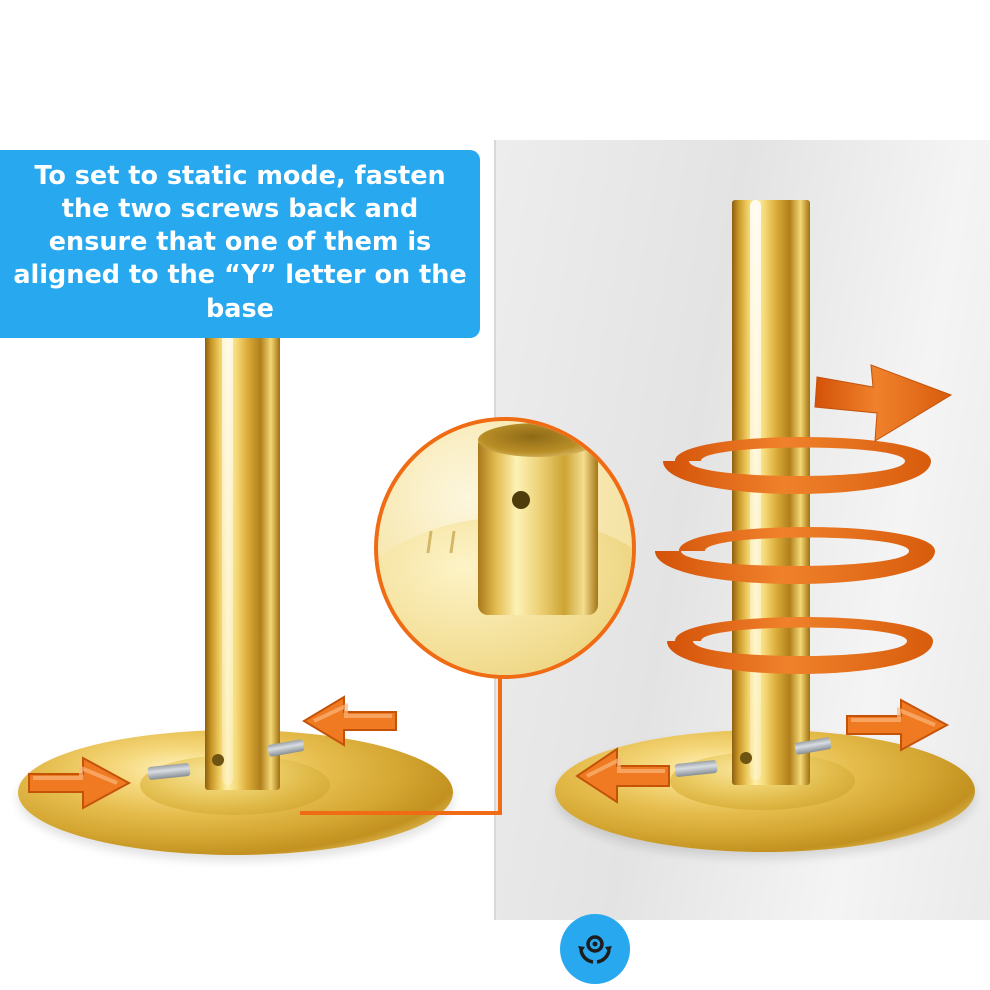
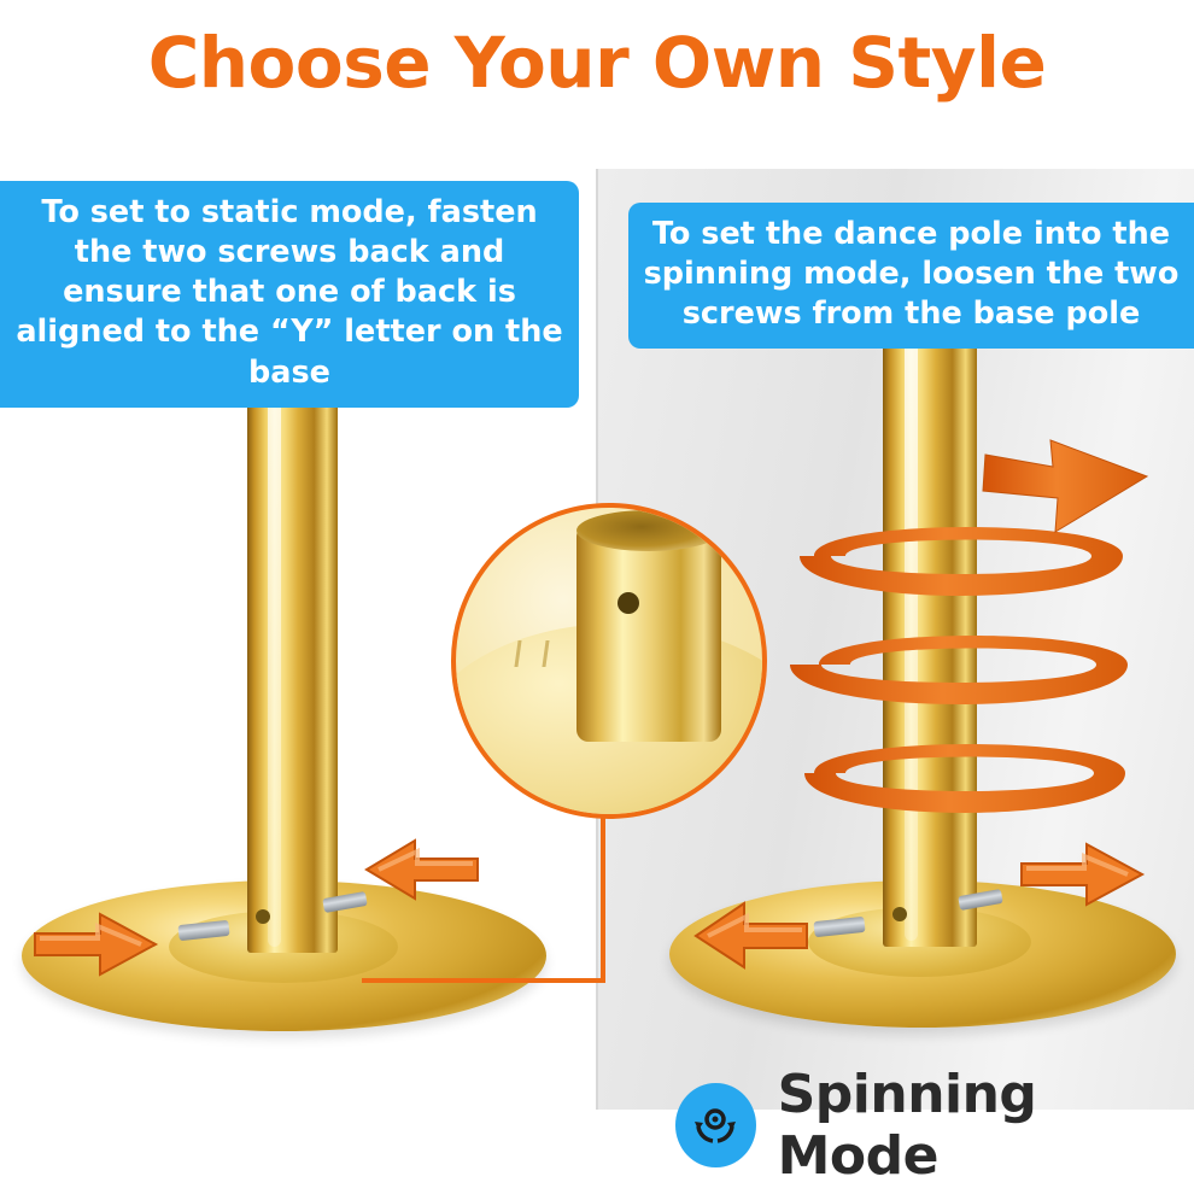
+ Choose Your Own Style
- To set to static mode, fasten the two screws back and ensure that one of them is aligned to the “Y” letter on the base
+ To set to static mode, fasten the two screws back and ensure that one of back is aligned to the “Y” letter on the base
+ To set the dance pole into the spinning mode, loosen the two screws from the base pole
+ Spinning Mode
